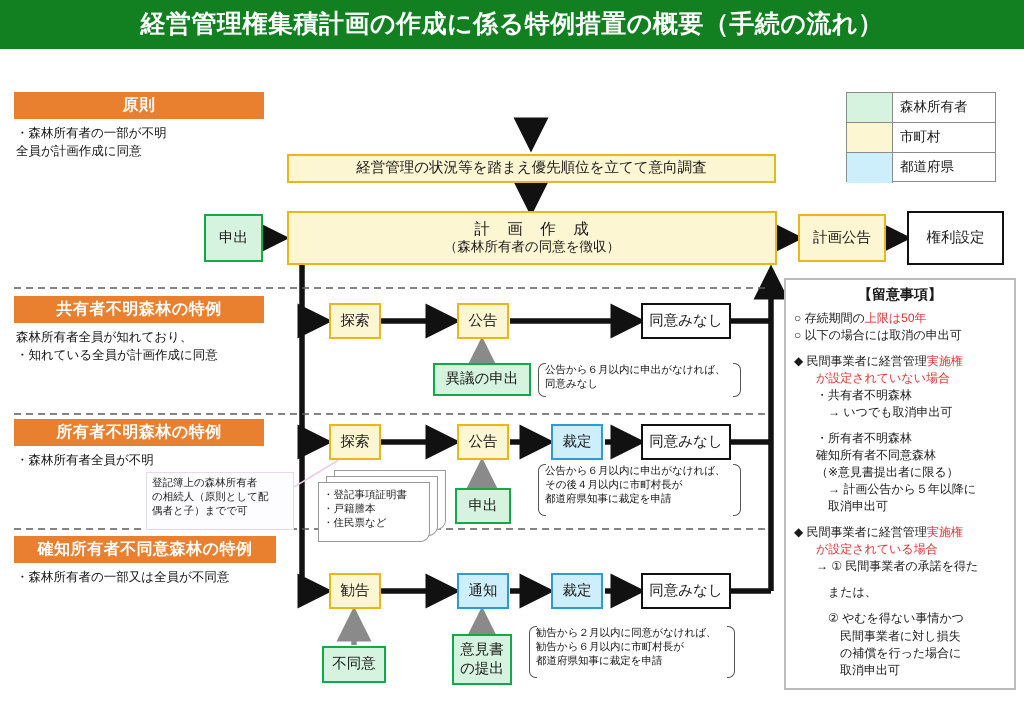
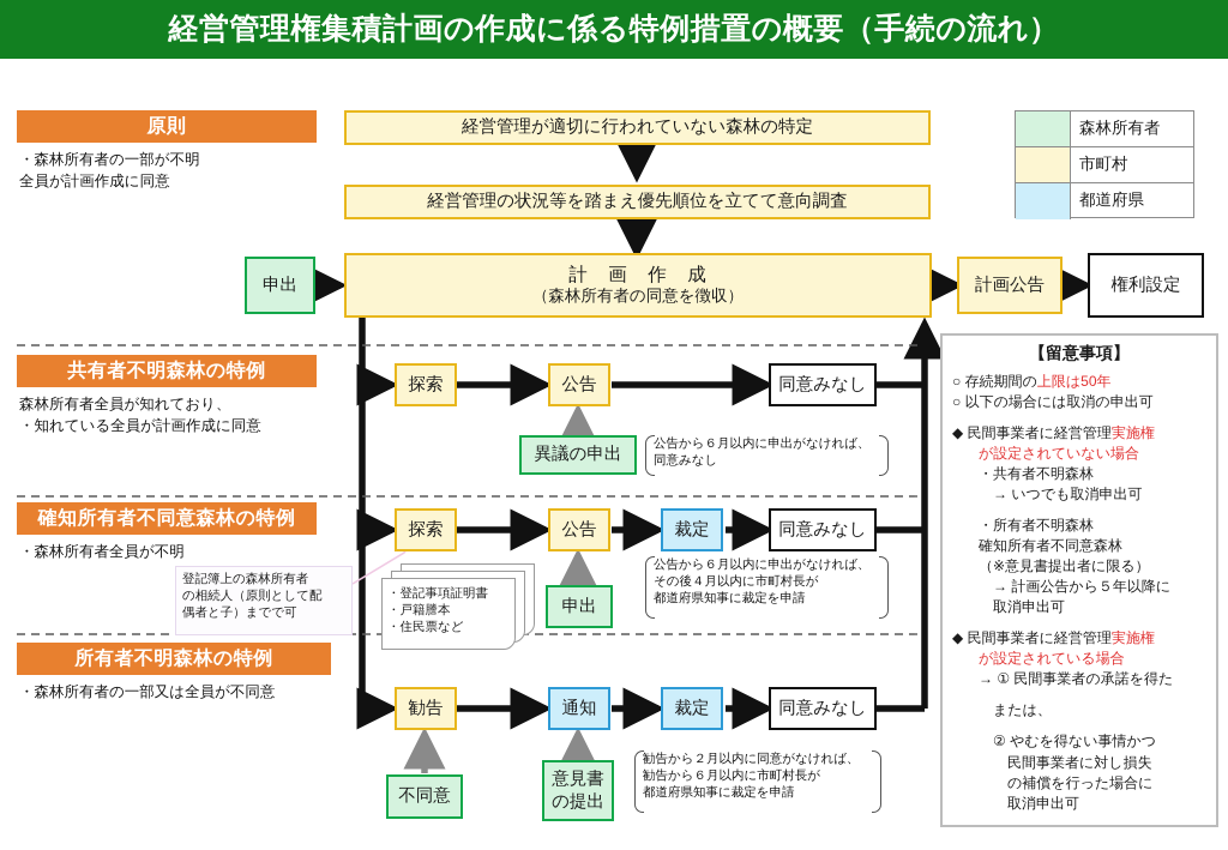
  経営管理権集積計画の作成に係る特例措置の概要（手続の流れ）
  森林所有者
  市町村
  都道府県
  原則
  ・森林所有者の一部が不明
  全員が計画作成に同意
  共有者不明森林の特例
  森林所有者全員が知れており、
  ・知れている全員が計画作成に同意
- 所有者不明森林の特例
+ 確知所有者不同意森林の特例
  ・森林所有者全員が不明
- 確知所有者不同意森林の特例
+ 所有者不明森林の特例
  ・森林所有者の一部又は全員が不同意
+ 経営管理が適切に行われていない森林の特定
  経営管理の状況等を踏まえ優先順位を立てて意向調査
  申出
  計 画 作 成
  （森林所有者の同意を徴収）
  計画公告
  権利設定
  探索
  公告
  同意みなし
  異議の申出
  公告から６月以内に申出がなければ、
  同意みなし
  探索
  公告
  裁定
  同意みなし
  申出
  公告から６月以内に申出がなければ、
  その後４月以内に市町村長が
  都道府県知事に裁定を申請
  ・登記事項証明書
  ・戸籍謄本
  ・住民票など
  登記簿上の森林所有者
  の相続人（原則として配
  偶者と子）までで可
  勧告
  通知
  裁定
  同意みなし
  不同意
  意見書
  の提出
  勧告から２月以内に同意がなければ、
  勧告から６月以内に市町村長が
  都道府県知事に裁定を申請
  【留意事項】
  ○ 存続期間の上限は50年
  ○ 以下の場合には取消の申出可
  ◆ 民間事業者に経営管理実施権
  が設定されていない場合
  ・共有者不明森林
  → いつでも取消申出可
  ・所有者不明森林
  確知所有者不同意森林
  （※意見書提出者に限る）
  → 計画公告から５年以降に
  取消申出可
  ◆ 民間事業者に経営管理実施権
  が設定されている場合
  → ① 民間事業者の承諾を得た
  または、
  ② やむを得ない事情かつ
  民間事業者に対し損失
  の補償を行った場合に
  取消申出可
